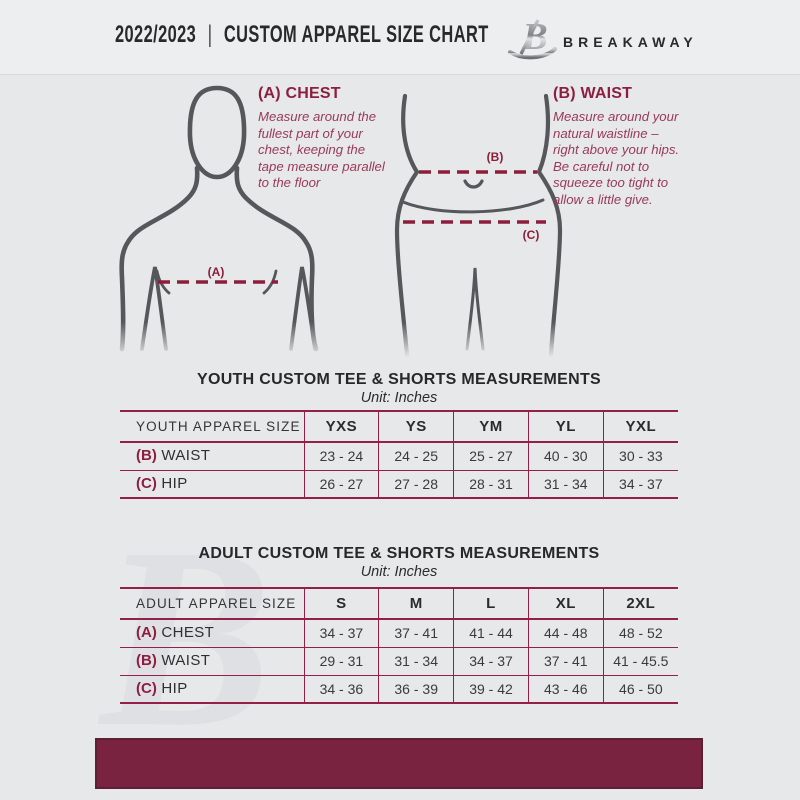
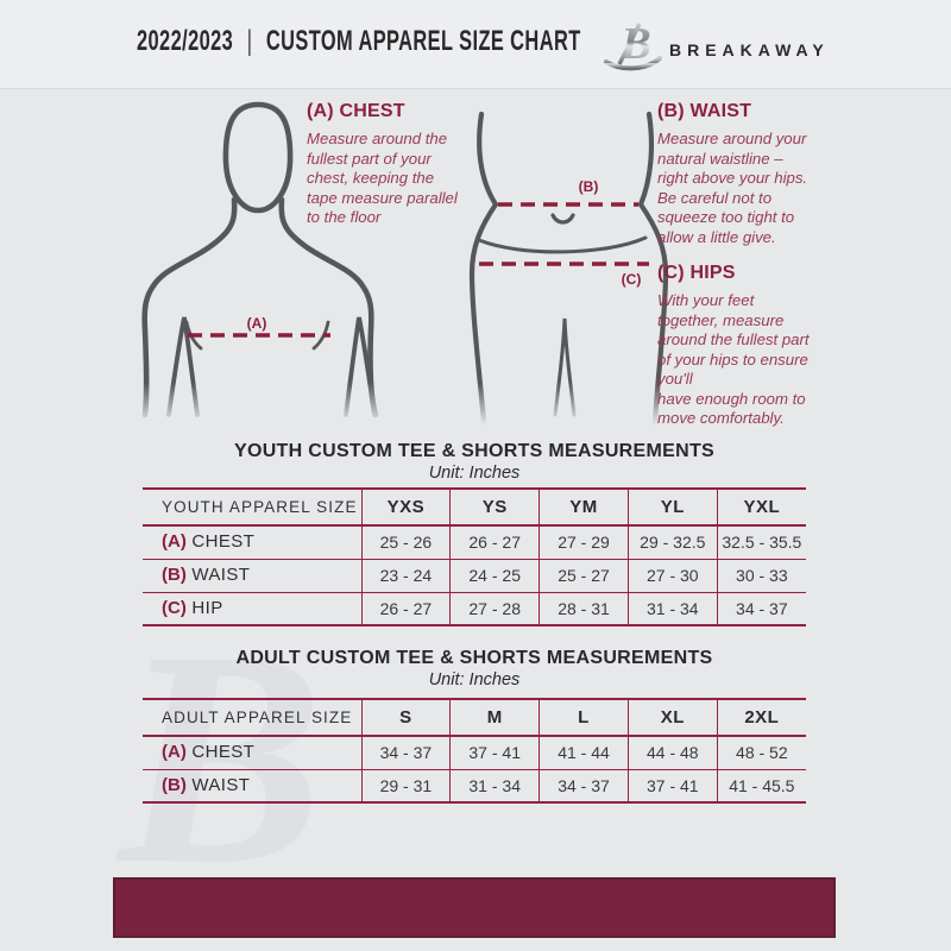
  B
  2022/2023 | CUSTOM APPAREL SIZE CHART
  B
  BREAKAWAY
  (A)
  (B)
  (C)
  (A) CHEST
  Measure around the
  fullest part of your
  chest, keeping the
  tape measure parallel
  to the floor
  (B) WAIST
  Measure around your
  natural waistline –
  right above your hips.
  Be careful not to
  squeeze too tight to
  allow a little give.
+ (C) HIPS
+ With your feet
+ together, measure
+ around the fullest part
+ of your hips to ensure
+ you'll
+ have enough room to
+ move comfortably.
  YOUTH CUSTOM TEE & SHORTS MEASUREMENTS
  Unit: Inches
  YOUTH APPAREL SIZE	YXS	YS	YM	YL	YXL
+ (A) CHEST	25 - 26	26 - 27	27 - 29	29 - 32.5	32.5 - 35.5
- (B) WAIST	23 - 24	24 - 25	25 - 27	40 - 30	30 - 33
+ (B) WAIST	23 - 24	24 - 25	25 - 27	27 - 30	30 - 33
  (C) HIP	26 - 27	27 - 28	28 - 31	31 - 34	34 - 37
  ADULT CUSTOM TEE & SHORTS MEASUREMENTS
  Unit: Inches
  ADULT APPAREL SIZE	S	M	L	XL	2XL
  (A) CHEST	34 - 37	37 - 41	41 - 44	44 - 48	48 - 52
  (B) WAIST	29 - 31	31 - 34	34 - 37	37 - 41	41 - 45.5
- (C) HIP	34 - 36	36 - 39	39 - 42	43 - 46	46 - 50
